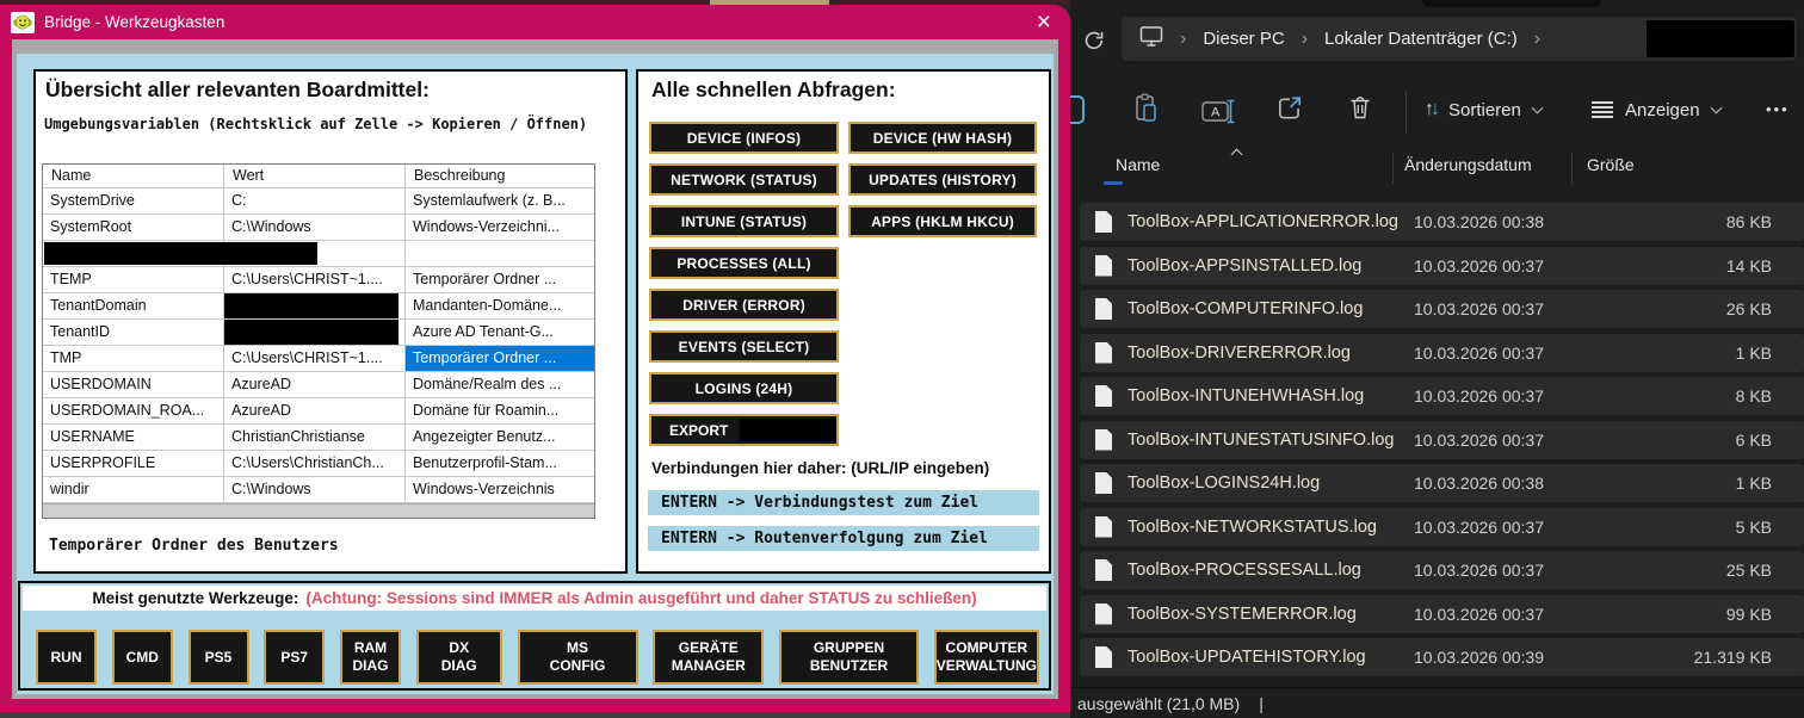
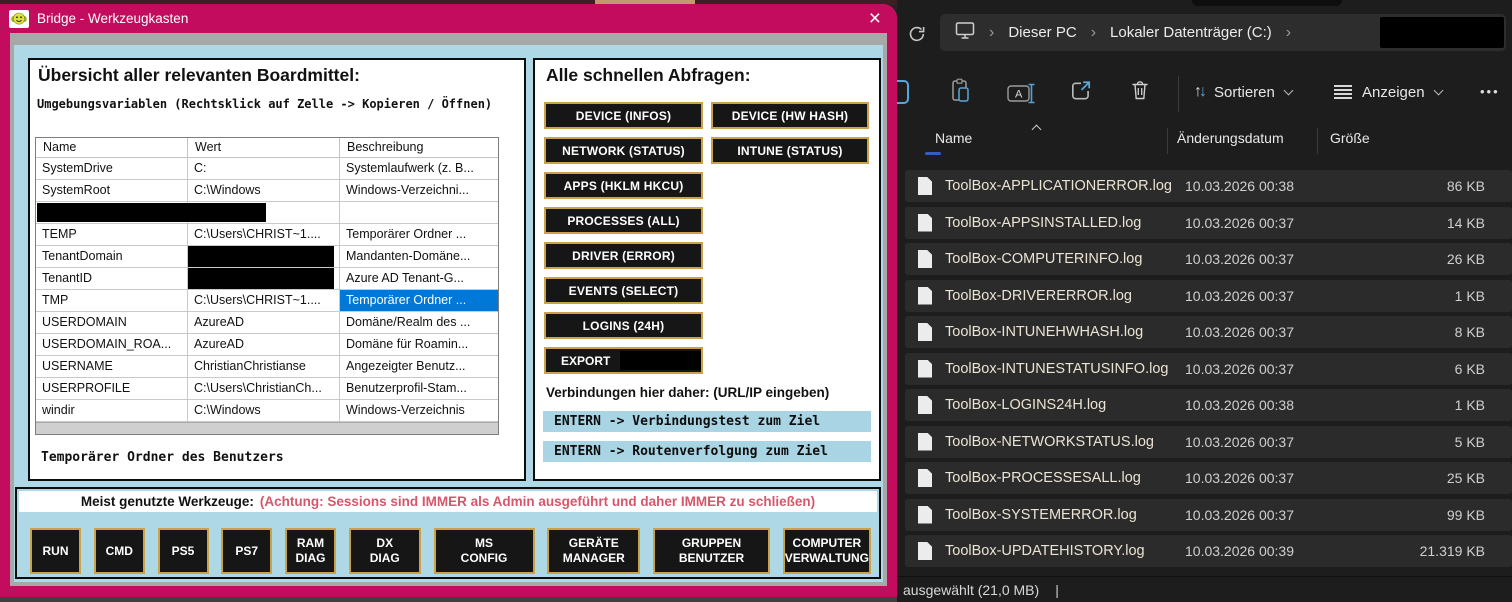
  Bridge - Werkzeugkasten
  ×
  Übersicht aller relevanten Boardmittel:
  Umgebungsvariablen (Rechtsklick auf Zelle -> Kopieren / Öffnen)
  Name
  Wert
  Beschreibung
  SystemDrive
  C:
  Systemlaufwerk (z. B...
  SystemRoot
  C:\Windows
  Windows-Verzeichni...
  TEMP
  C:\Users\CHRIST~1....
  Temporärer Ordner ...
  TenantDomain
  Mandanten-Domäne...
  TenantID
  Azure AD Tenant-G...
  TMP
  C:\Users\CHRIST~1....
  Temporärer Ordner ...
  USERDOMAIN
  AzureAD
  Domäne/Realm des ...
  USERDOMAIN_ROA...
  AzureAD
  Domäne für Roamin...
  USERNAME
  ChristianChristianse
  Angezeigter Benutz...
  USERPROFILE
  C:\Users\ChristianCh...
  Benutzerprofil-Stam...
  windir
  C:\Windows
  Windows-Verzeichnis
  Temporärer Ordner des Benutzers
  Alle schnellen Abfragen:
  DEVICE (INFOS)
  DEVICE (HW HASH)
  NETWORK (STATUS)
- UPDATES (HISTORY)
  INTUNE (STATUS)
  APPS (HKLM HKCU)
  PROCESSES (ALL)
  DRIVER (ERROR)
  EVENTS (SELECT)
  LOGINS (24H)
  EXPORT
  Verbindungen hier daher: (URL/IP eingeben)
  ENTERN -> Verbindungstest zum Ziel
  ENTERN -> Routenverfolgung zum Ziel
  Meist genutzte Werkzeuge:
- (Achtung: Sessions sind IMMER als Admin ausgeführt und daher STATUS zu schließen)
+ (Achtung: Sessions sind IMMER als Admin ausgeführt und daher IMMER zu schließen)
  RUN
  CMD
  PS5
  PS7
  RAM
  DIAG
  DX
  DIAG
  MS
  CONFIG
  GERÄTE
  MANAGER
  GRUPPEN
  BENUTZER
  COMPUTER
  VERWALTUNG
  ›
  Dieser PC
  ›
  Lokaler Datenträger (C:)
  ›
  A
  ↑↓
  Sortieren
  Anzeigen
  •••
  Name
  Änderungsdatum
  Größe
  ToolBox-APPLICATIONERROR.log
  10.03.2026 00:38
  86 KB
  ToolBox-APPSINSTALLED.log
  10.03.2026 00:37
  14 KB
  ToolBox-COMPUTERINFO.log
  10.03.2026 00:37
  26 KB
  ToolBox-DRIVERERROR.log
  10.03.2026 00:37
  1 KB
  ToolBox-INTUNEHWHASH.log
  10.03.2026 00:37
  8 KB
  ToolBox-INTUNESTATUSINFO.log
  10.03.2026 00:37
  6 KB
  ToolBox-LOGINS24H.log
  10.03.2026 00:38
  1 KB
  ToolBox-NETWORKSTATUS.log
  10.03.2026 00:37
  5 KB
  ToolBox-PROCESSESALL.log
  10.03.2026 00:37
  25 KB
  ToolBox-SYSTEMERROR.log
  10.03.2026 00:37
  99 KB
  ToolBox-UPDATEHISTORY.log
  10.03.2026 00:39
  21.319 KB
  ausgewählt (21,0 MB)
  |
